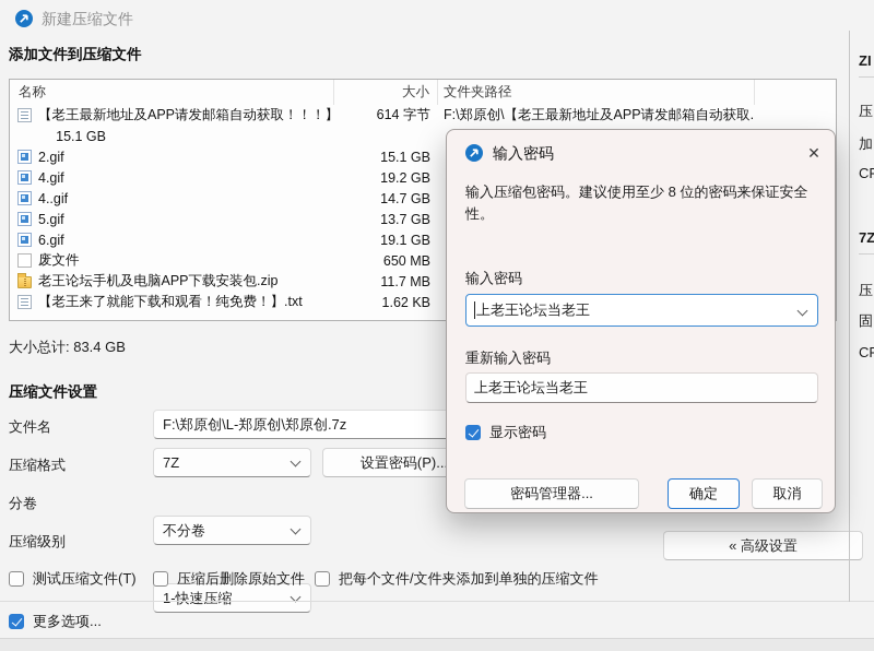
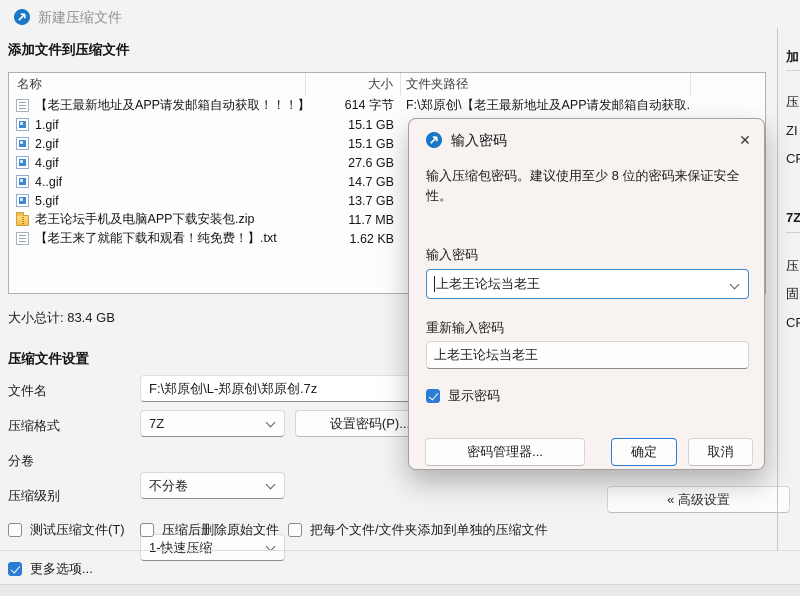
  新建压缩文件
  添加文件到压缩文件
  名称
  大小
  文件夹路径
  【老王最新地址及APP请发邮箱自动获取！！！】
  614 字节
  F:\郑原创\【老王最新地址及APP请发邮箱自动获取.
+ 1.gif
  15.1 GB
  2.gif
  15.1 GB
  4.gif
- 19.2 GB
+ 27.6 GB
  4..gif
  14.7 GB
  5.gif
  13.7 GB
- 6.gif
- 19.1 GB
- 废文件
- 650 MB
  老王论坛手机及电脑APP下载安装包.zip
  11.7 MB
  【老王来了就能下载和观看！纯免费！】.txt
  1.62 KB
  大小总计: 83.4 GB
  压缩文件设置
  文件名
  F:\郑原创\L-郑原创\郑原创.7z
  压缩格式
  7Z
  设置密码(P)..
  分卷
  不分卷
  压缩级别
  1-快速压缩
  « 高级设置
  测试压缩文件(T)
  压缩后删除原始文件
  把每个文件/文件夹添加到单独的压缩文件
  更多选项...
- ZI
+ 加
  压
- 加
+ ZI
  7Z
  压
  固
  输入密码
  ✕
  输入压缩包密码。建议使用至少 8 位的密码来保证安全性。
  输入密码
  上老王论坛当老王
  重新输入密码
  上老王论坛当老王
  显示密码
  密码管理器...
  确定
  取消
